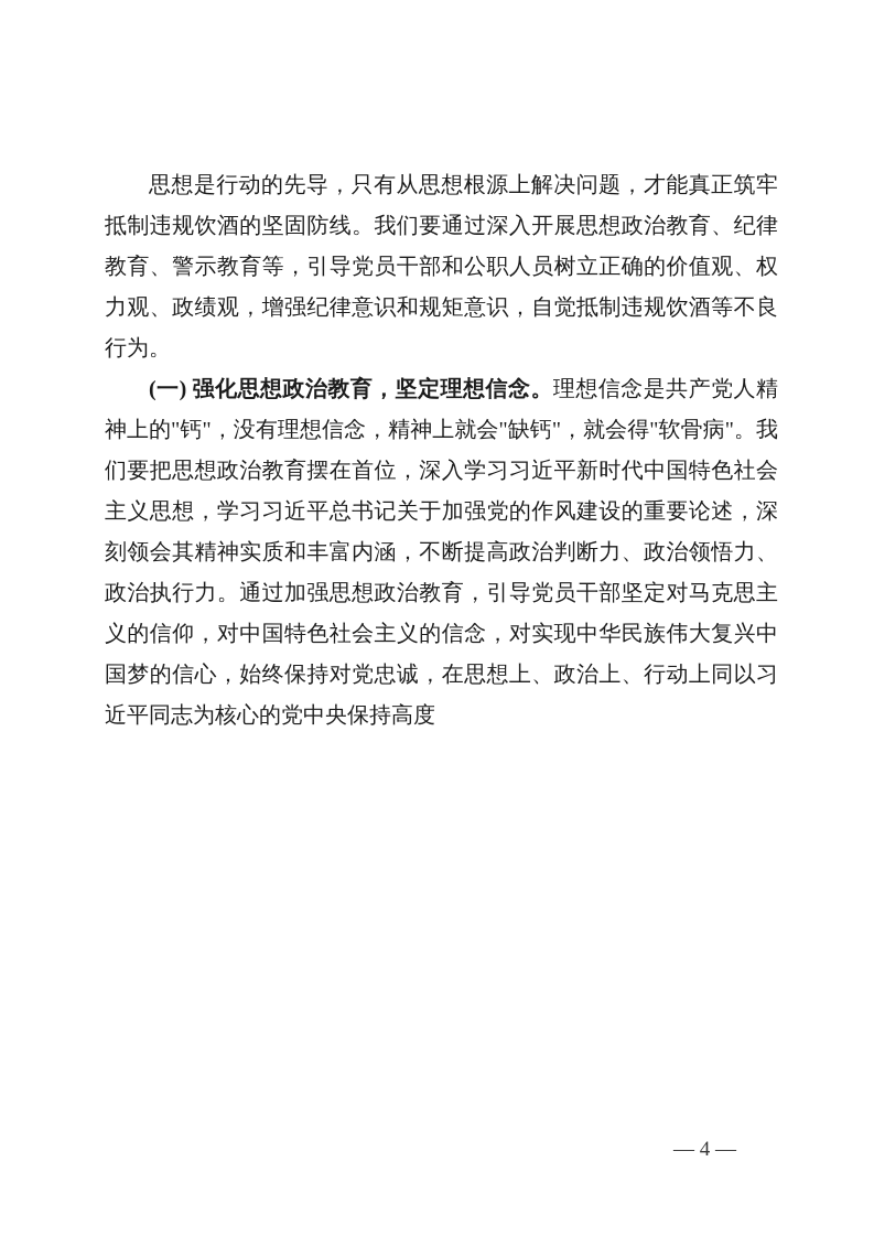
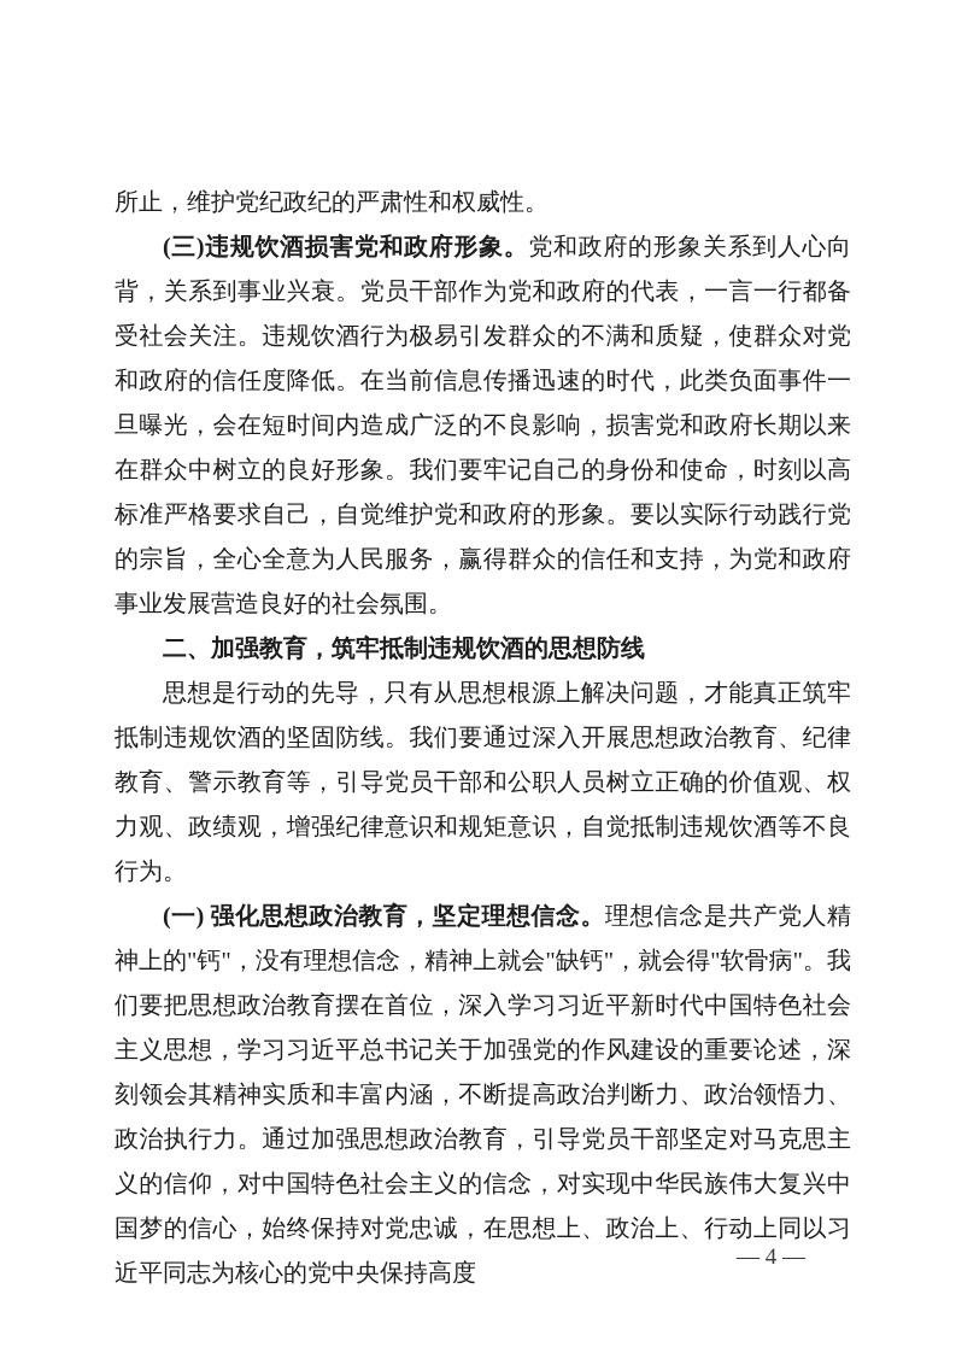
+ 所止，维护党纪政纪的严肃性和权威性。
+ (三)违规饮酒损害党和政府形象。党和政府的形象关系到人心向背，关系到事业兴衰。党员干部作为党和政府的代表，一言一行都备受社会关注。违规饮酒行为极易引发群众的不满和质疑，使群众对党和政府的信任度降低。在当前信息传播迅速的时代，此类负面事件一旦曝光，会在短时间内造成广泛的不良影响，损害党和政府长期以来在群众中树立的良好形象。我们要牢记自己的身份和使命，时刻以高标准严格要求自己，自觉维护党和政府的形象。要以实际行动践行党的宗旨，全心全意为人民服务，赢得群众的信任和支持，为党和政府事业发展营造良好的社会氛围。
+ 二、加强教育，筑牢抵制违规饮酒的思想防线
  思想是行动的先导，只有从思想根源上解决问题，才能真正筑牢抵制违规饮酒的坚固防线。我们要通过深入开展思想政治教育、纪律教育、警示教育等，引导党员干部和公职人员树立正确的价值观、权力观、政绩观，增强纪律意识和规矩意识，自觉抵制违规饮酒等不良行为。
  (一) 强化思想政治教育，坚定理想信念。理想信念是共产党人精神上的"钙"，没有理想信念，精神上就会"缺钙"，就会得"软骨病"。我们要把思想政治教育摆在首位，深入学习习近平新时代中国特色社会主义思想，学习习近平总书记关于加强党的作风建设的重要论述，深刻领会其精神实质和丰富内涵，不断提高政治判断力、政治领悟力、政治执行力。通过加强思想政治教育，引导党员干部坚定对马克思主义的信仰，对中国特色社会主义的信念，对实现中华民族伟大复兴中国梦的信心，始终保持对党忠诚，在思想上、政治上、行动上同以习近平同志为核心的党中央保持高度
  — 4 —
